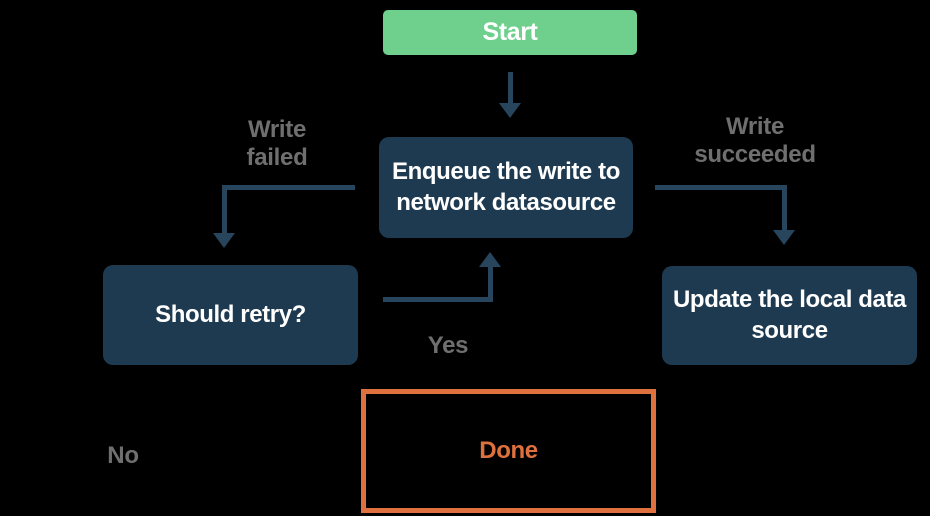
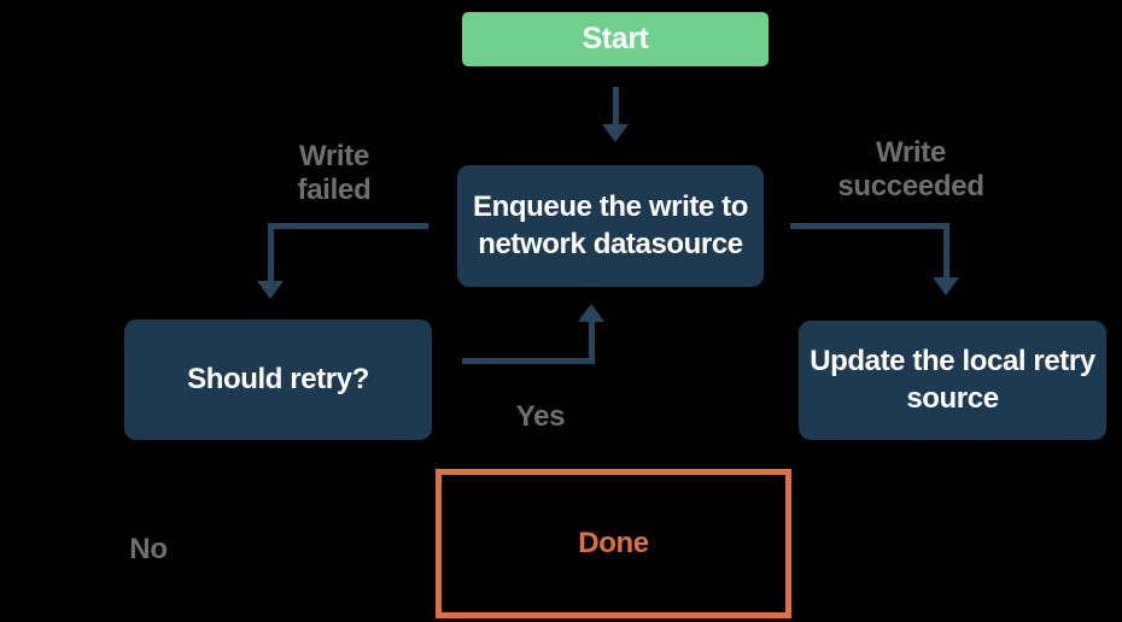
  Start
  Enqueue the write to network datasource
  Write failed
  Should retry?
  Yes
  Write succeeded
- Update the local data source
+ Update the local retry source
  No
  Done
